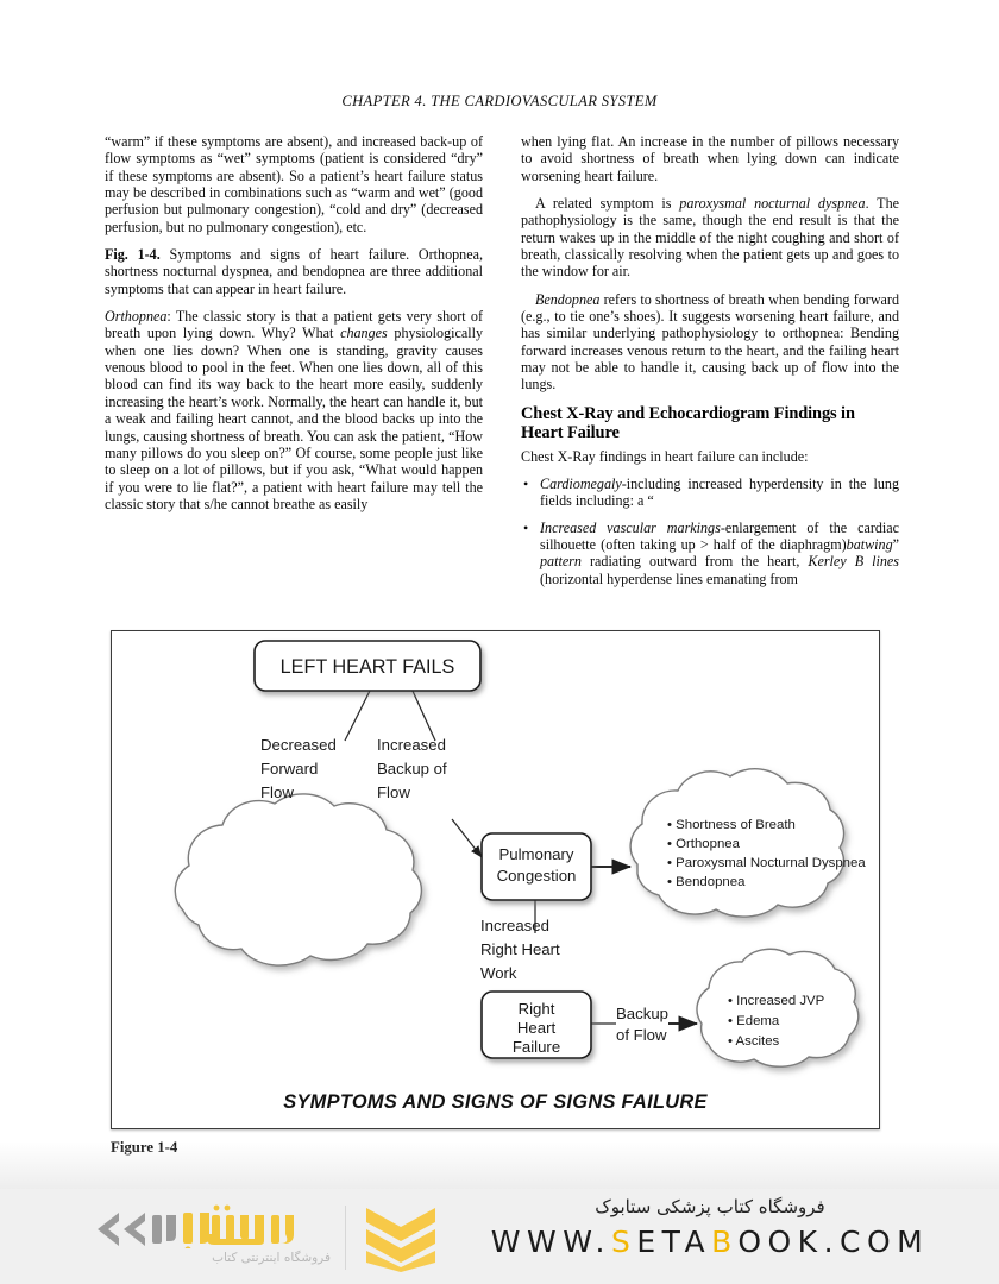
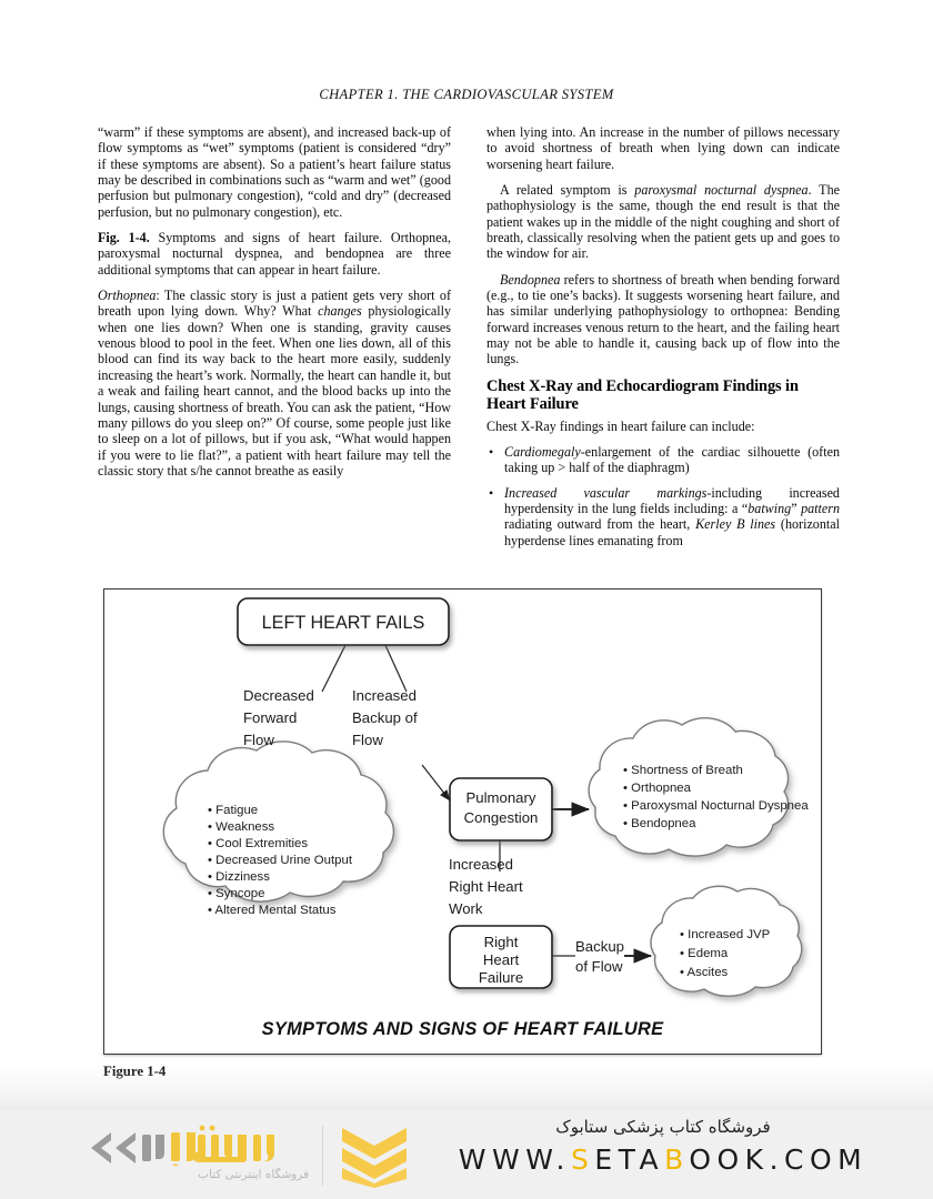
- CHAPTER 4. THE CARDIOVASCULAR SYSTEM
+ CHAPTER 1. THE CARDIOVASCULAR SYSTEM
  “warm” if these symptoms are absent), and increased back-up of flow symptoms as “wet” symptoms (patient is considered “dry” if these symptoms are absent). So a patient’s heart failure status may be described in combinations such as “warm and wet” (good perfusion but pulmonary congestion), “cold and dry” (decreased perfusion, but no pulmonary congestion), etc.
- Fig. 1-4. Symptoms and signs of heart failure. Orthopnea, shortness nocturnal dyspnea, and bendopnea are three additional symptoms that can appear in heart failure.
+ Fig. 1-4. Symptoms and signs of heart failure. Orthopnea, paroxysmal nocturnal dyspnea, and bendopnea are three additional symptoms that can appear in heart failure.
- Orthopnea: The classic story is that a patient gets very short of breath upon lying down. Why? What changes physiologically when one lies down? When one is standing, gravity causes venous blood to pool in the feet. When one lies down, all of this blood can find its way back to the heart more easily, suddenly increasing the heart’s work. Normally, the heart can handle it, but a weak and failing heart cannot, and the blood backs up into the lungs, causing shortness of breath. You can ask the patient, “How many pillows do you sleep on?” Of course, some people just like to sleep on a lot of pillows, but if you ask, “What would happen if you were to lie flat?”, a patient with heart failure may tell the classic story that s/he cannot breathe as easily
+ Orthopnea: The classic story is just a patient gets very short of breath upon lying down. Why? What changes physiologically when one lies down? When one is standing, gravity causes venous blood to pool in the feet. When one lies down, all of this blood can find its way back to the heart more easily, suddenly increasing the heart’s work. Normally, the heart can handle it, but a weak and failing heart cannot, and the blood backs up into the lungs, causing shortness of breath. You can ask the patient, “How many pillows do you sleep on?” Of course, some people just like to sleep on a lot of pillows, but if you ask, “What would happen if you were to lie flat?”, a patient with heart failure may tell the classic story that s/he cannot breathe as easily
- when lying flat. An increase in the number of pillows necessary to avoid shortness of breath when lying down can indicate worsening heart failure.
+ when lying into. An increase in the number of pillows necessary to avoid shortness of breath when lying down can indicate worsening heart failure.
- A related symptom is paroxysmal nocturnal dyspnea. The pathophysiology is the same, though the end result is that the return wakes up in the middle of the night coughing and short of breath, classically resolving when the patient gets up and goes to the window for air.
+ A related symptom is paroxysmal nocturnal dyspnea. The pathophysiology is the same, though the end result is that the patient wakes up in the middle of the night coughing and short of breath, classically resolving when the patient gets up and goes to the window for air.
- Bendopnea refers to shortness of breath when bending forward (e.g., to tie one’s shoes). It suggests worsening heart failure, and has similar underlying pathophysiology to orthopnea: Bending forward increases venous return to the heart, and the failing heart may not be able to handle it, causing back up of flow into the lungs.
+ Bendopnea refers to shortness of breath when bending forward (e.g., to tie one’s backs). It suggests worsening heart failure, and has similar underlying pathophysiology to orthopnea: Bending forward increases venous return to the heart, and the failing heart may not be able to handle it, causing back up of flow into the lungs.
  Chest X-Ray and Echocardiogram Findings in Heart Failure
  Chest X-Ray findings in heart failure can include:
  •
- Cardiomegaly-including increased hyperdensity in the lung fields including: a “
+ Cardiomegaly-enlargement of the cardiac silhouette (often taking up > half of the diaphragm)
  •
- Increased vascular markings-enlargement of the cardiac silhouette (often taking up > half of the diaphragm)batwing” pattern radiating outward from the heart, Kerley B lines (horizontal hyperdense lines emanating from
+ Increased vascular markings-including increased hyperdensity in the lung fields including: a “batwing” pattern radiating outward from the heart, Kerley B lines (horizontal hyperdense lines emanating from
+ • Fatigue
+ • Weakness
+ • Cool Extremities
+ • Decreased Urine Output
+ • Dizziness
+ • Syncope
+ • Altered Mental Status
  • Shortness of Breath
  • Orthopnea
  • Paroxysmal Nocturnal Dyspnea
  • Bendopnea
  • Increased JVP
  • Edema
  • Ascites
  LEFT HEART FAILS
  Pulmonary
  Congestion
  Right
  Heart
  Failure
  Decreased
  Forward
  Flow
  Increased
  Backup of
  Flow
  Increased
  Right Heart
  Work
  Backup
  of Flow
- SYMPTOMS AND SIGNS OF SIGNS FAILURE
+ SYMPTOMS AND SIGNS OF HEART FAILURE
  فروشگاه اینترنتی کتاب
  فروشگاه کتاب پزشکی ستابوک
  WWW.SETABOOK.COM
